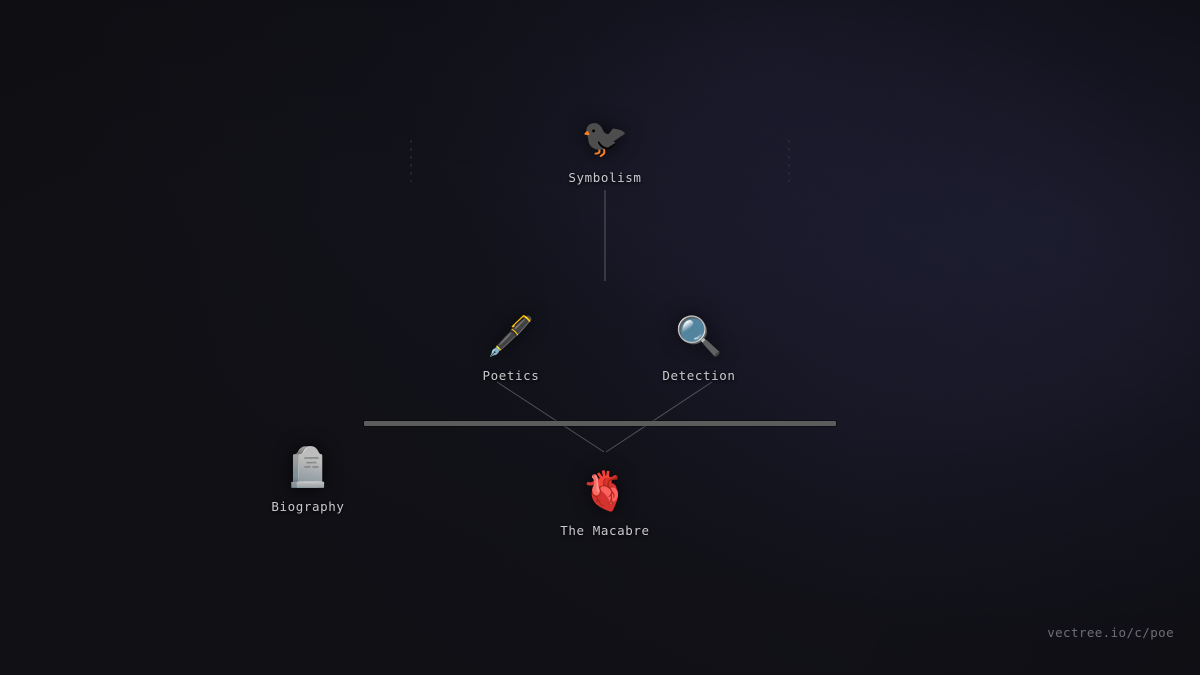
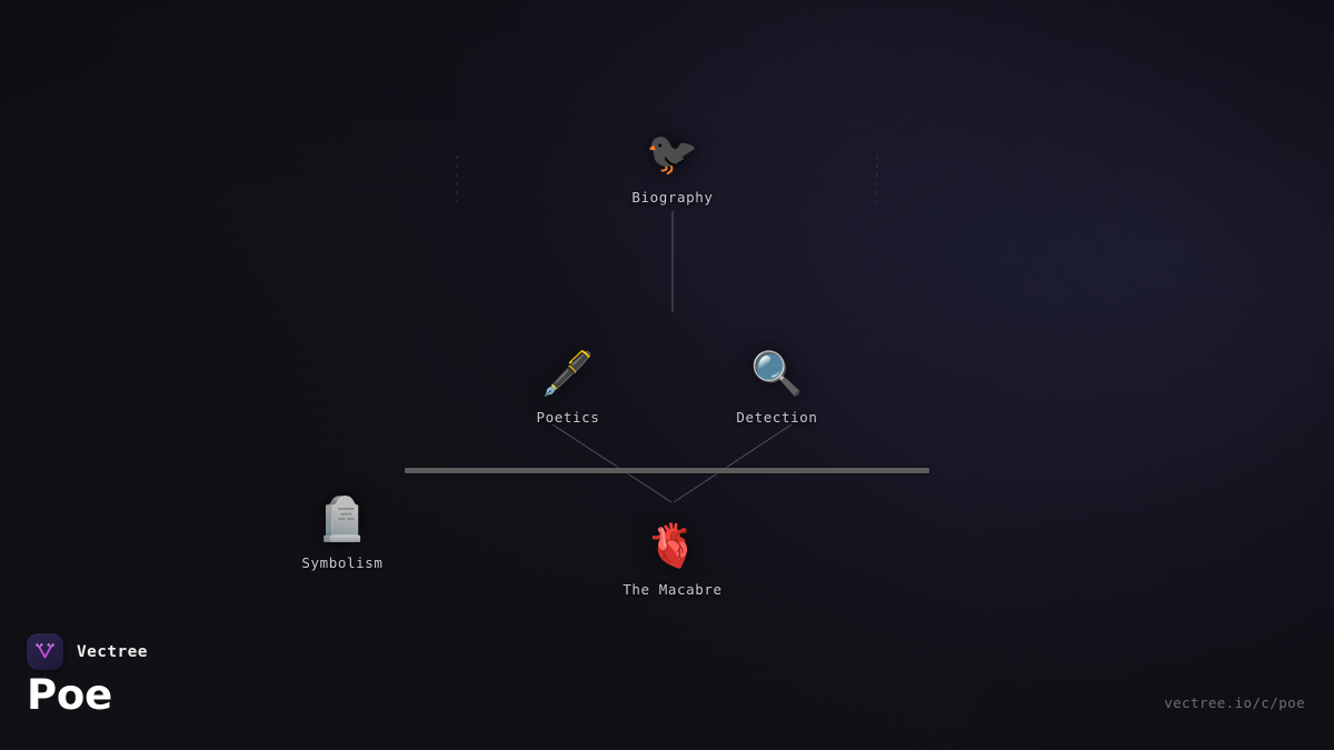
  🐦‍⬛
- Symbolism
+ Biography
  🖋️
  Poetics
  🔍
  Detection
  🪦
- Biography
+ Symbolism
  🫀
  The Macabre
+ Vectree
+ Poe
  vectree.io/c/poe
